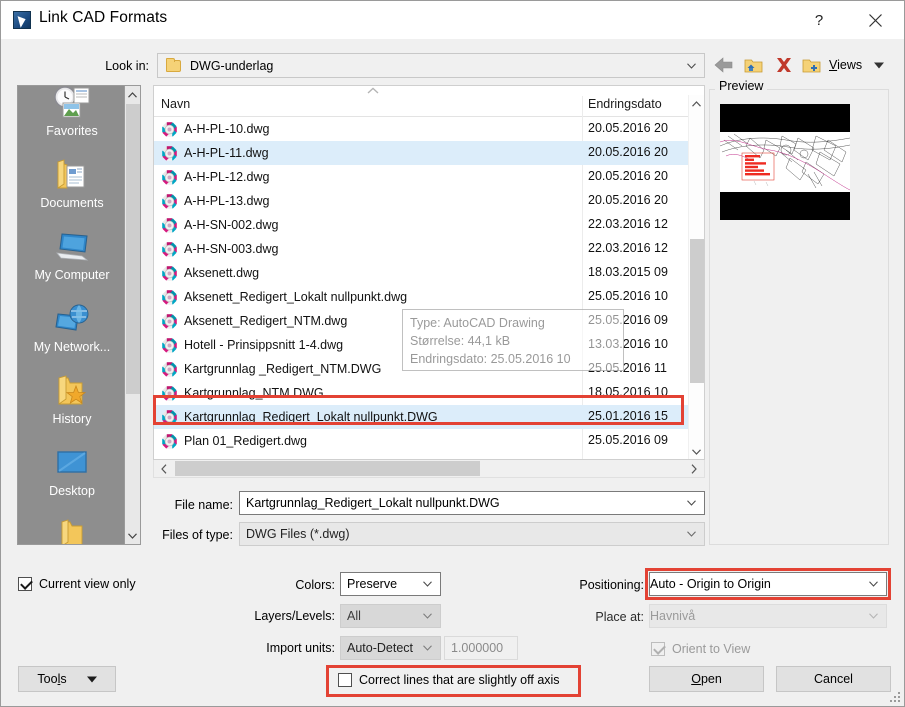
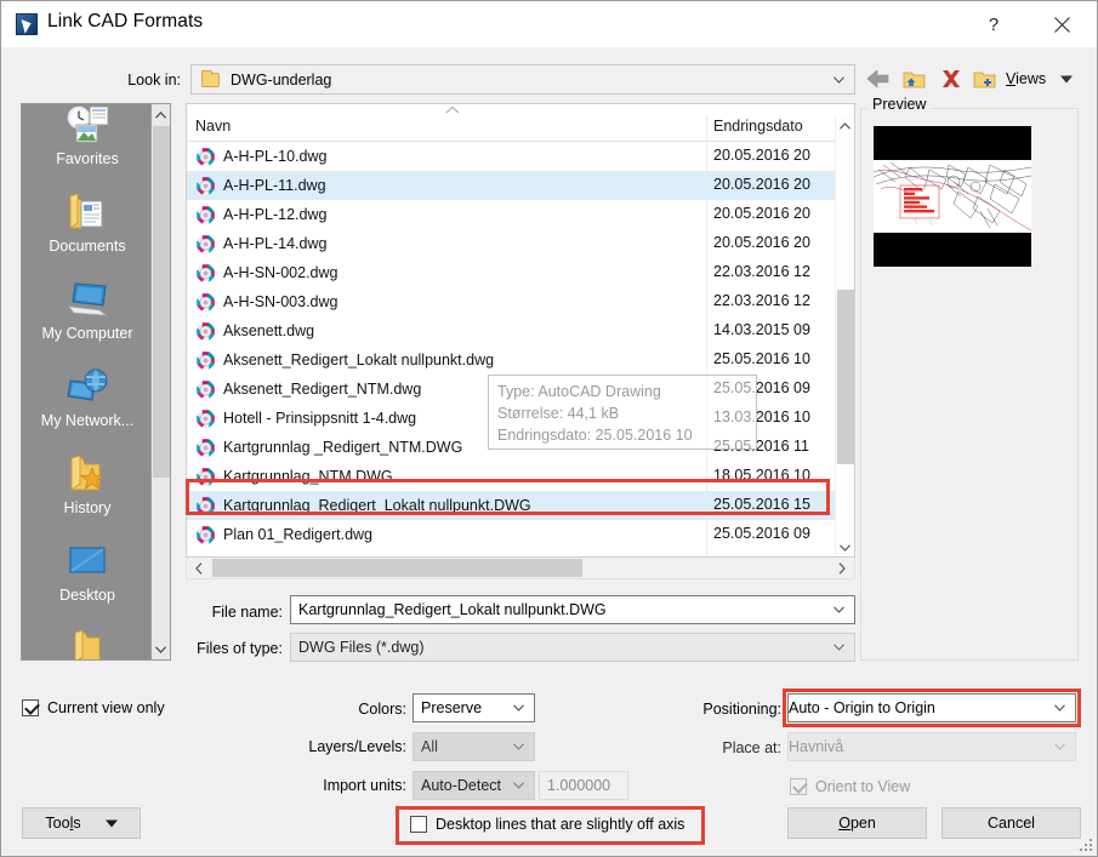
  Link CAD Formats
  ?
  Look in:
  DWG-underlag
  Views
  Favorites
  Documents
  My Computer
  My Network...
  History
  Desktop
  Navn
  Endringsdato
  A-H-PL-10.dwg
  20.05.2016 20
  A-H-PL-11.dwg
  20.05.2016 20
  A-H-PL-12.dwg
  20.05.2016 20
- A-H-PL-13.dwg
+ A-H-PL-14.dwg
  20.05.2016 20
  A-H-SN-002.dwg
  22.03.2016 12
  A-H-SN-003.dwg
  22.03.2016 12
  Aksenett.dwg
- 18.03.2015 09
+ 14.03.2015 09
  Aksenett_Redigert_Lokalt nullpunkt.dwg
  25.05.2016 10
  Aksenett_Redigert_NTM.dwg
  25.05.2016 09
  Hotell - Prinsippsnitt 1-4.dwg
  13.03.2016 10
  Kartgrunnlag _Redigert_NTM.DWG
  25.05.2016 11
  Kartgrunnlag_NTM.DWG
  18.05.2016 10
  Kartgrunnlag_Redigert_Lokalt nullpunkt.DWG
- 25.01.2016 15
+ 25.05.2016 15
  Plan 01_Redigert.dwg
  25.05.2016 09
  Type: AutoCAD Drawing
  Størrelse: 44,1 kB
  Endringsdato: 25.05.2016 10
  Preview
  File name:
  Kartgrunnlag_Redigert_Lokalt nullpunkt.DWG
  Files of type:
  DWG Files (*.dwg)
  Current view only
  Tools
  Colors:
  Preserve
  Layers/Levels:
  All
  Import units:
  Auto-Detect
  1.000000
  Positioning:
  Auto - Origin to Origin
  Place at:
  Havnivå
  Orient to View
- Correct lines that are slightly off axis
+ Desktop lines that are slightly off axis
  Open
  Cancel
